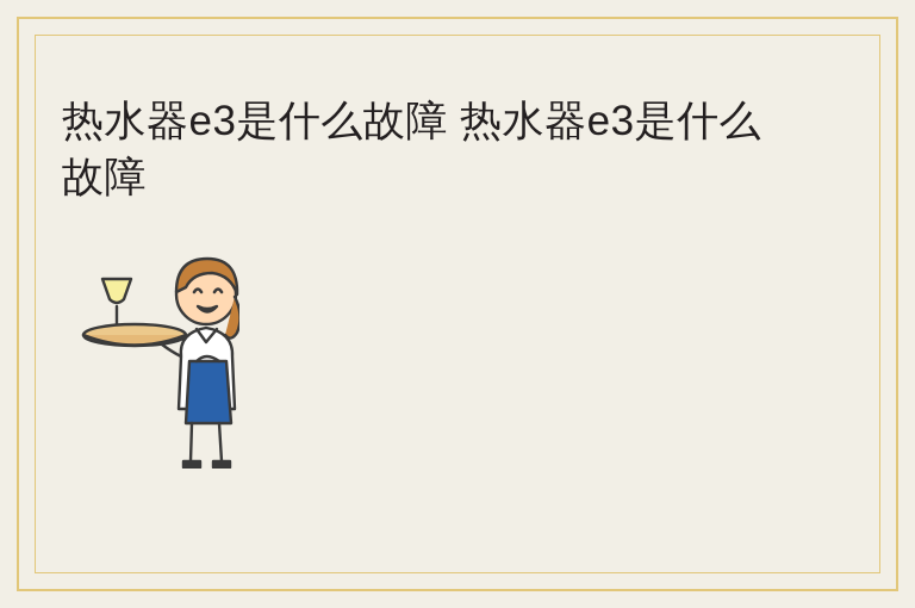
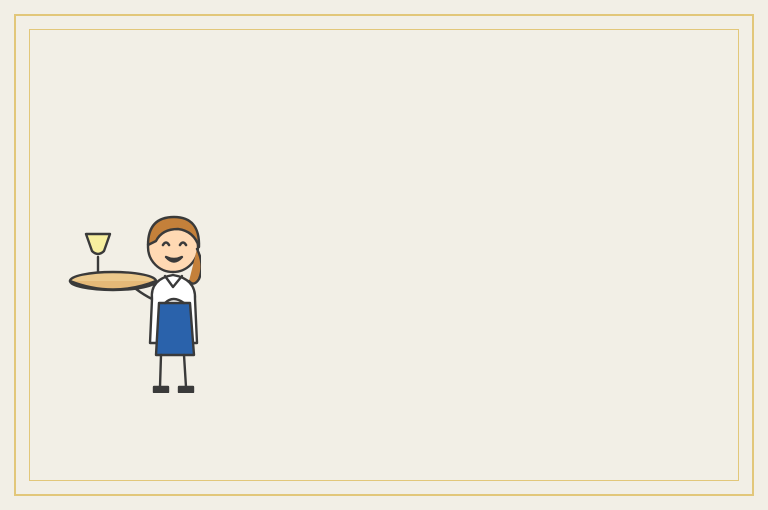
- 热水器e3是什么故障 热水器e3是什么故障
